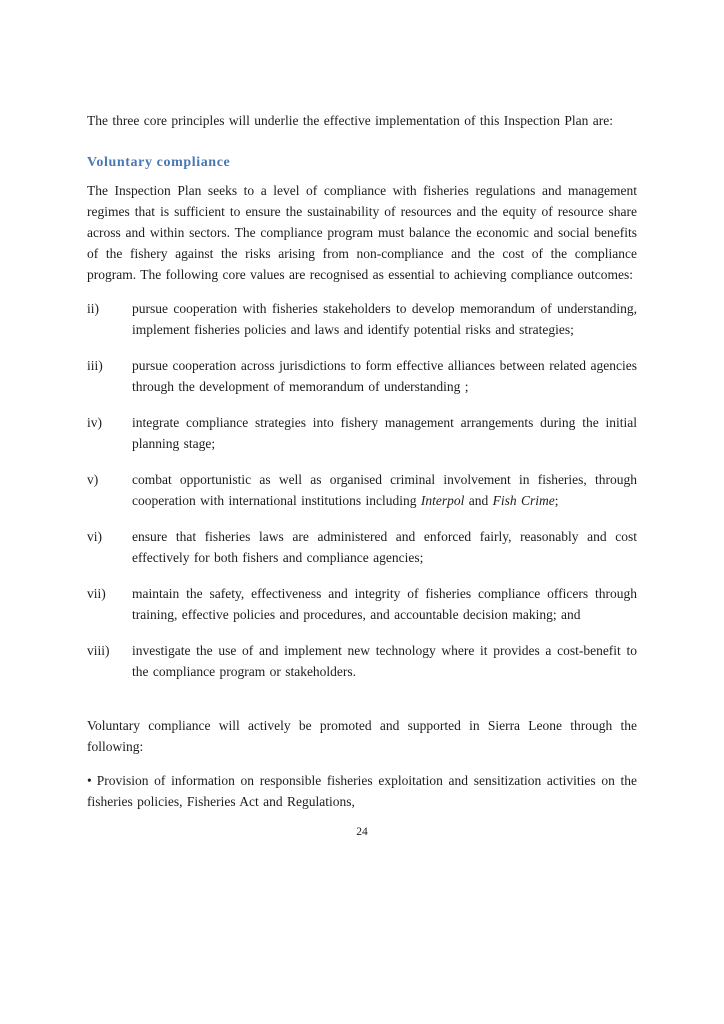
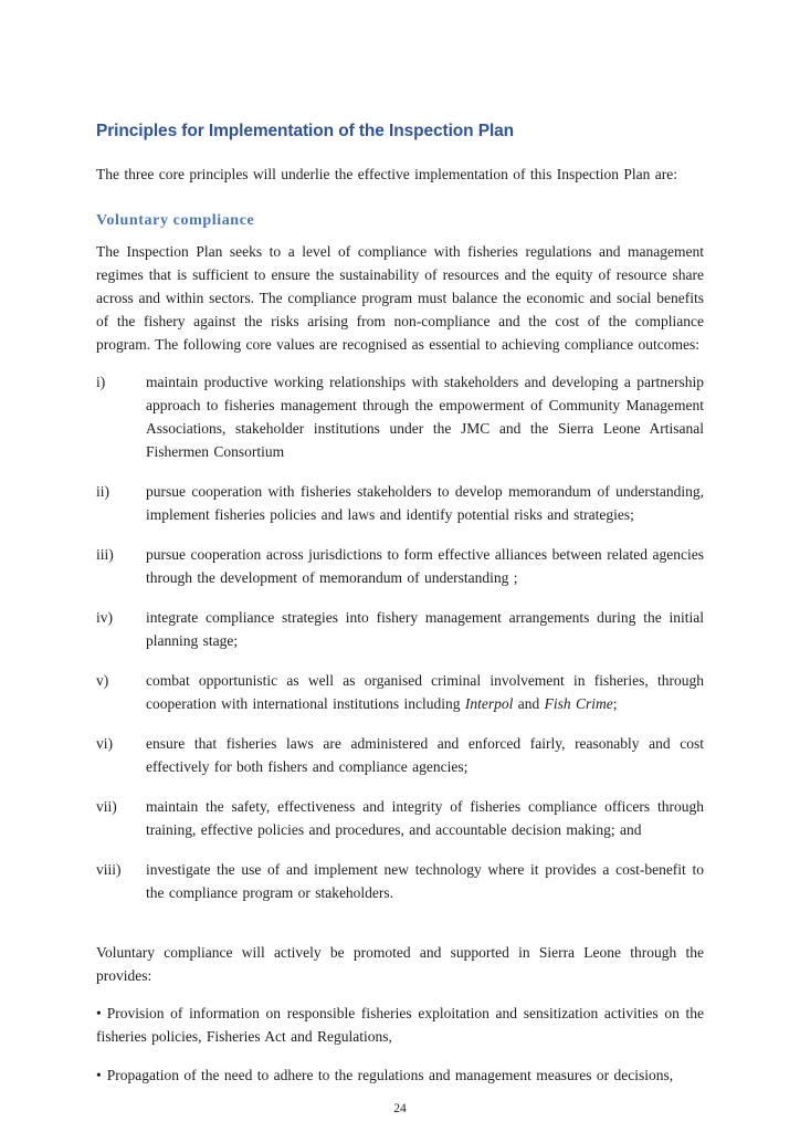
+ Principles for Implementation of the Inspection Plan
  The three core principles will underlie the effective implementation of this Inspection Plan are:
  Voluntary compliance
  The Inspection Plan seeks to a level of compliance with fisheries regulations and management regimes that is sufficient to ensure the sustainability of resources and the equity of resource share across and within sectors. The compliance program must balance the economic and social benefits of the fishery against the risks arising from non-compliance and the cost of the compliance program. The following core values are recognised as essential to achieving compliance outcomes:
+ i)
+ maintain productive working relationships with stakeholders and developing a partnership approach to fisheries management through the empowerment of Community Management Associations, stakeholder institutions under the JMC and the Sierra Leone Artisanal Fishermen Consortium
  ii)
  pursue cooperation with fisheries stakeholders to develop memorandum of understanding, implement fisheries policies and laws and identify potential risks and strategies;
  iii)
  pursue cooperation across jurisdictions to form effective alliances between related agencies through the development of memorandum of understanding ;
  iv)
  integrate compliance strategies into fishery management arrangements during the initial planning stage;
  v)
  combat opportunistic as well as organised criminal involvement in fisheries, through cooperation with international institutions including Interpol and Fish Crime;
  vi)
  ensure that fisheries laws are administered and enforced fairly, reasonably and cost effectively for both fishers and compliance agencies;
  vii)
  maintain the safety, effectiveness and integrity of fisheries compliance officers through training, effective policies and procedures, and accountable decision making; and
  viii)
  investigate the use of and implement new technology where it provides a cost-benefit to the compliance program or stakeholders.
- Voluntary compliance will actively be promoted and supported in Sierra Leone through the following:
+ Voluntary compliance will actively be promoted and supported in Sierra Leone through the provides:
  • Provision of information on responsible fisheries exploitation and sensitization activities on the fisheries policies, Fisheries Act and Regulations,
+ • Propagation of the need to adhere to the regulations and management measures or decisions,
  24
